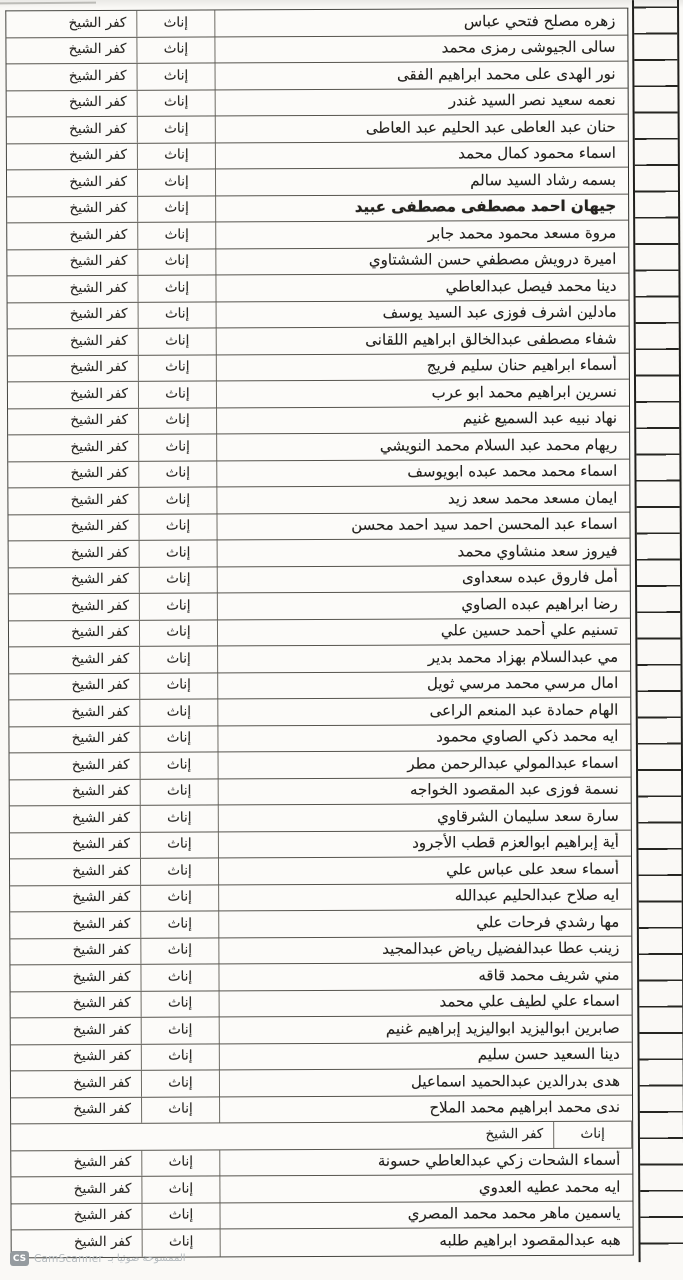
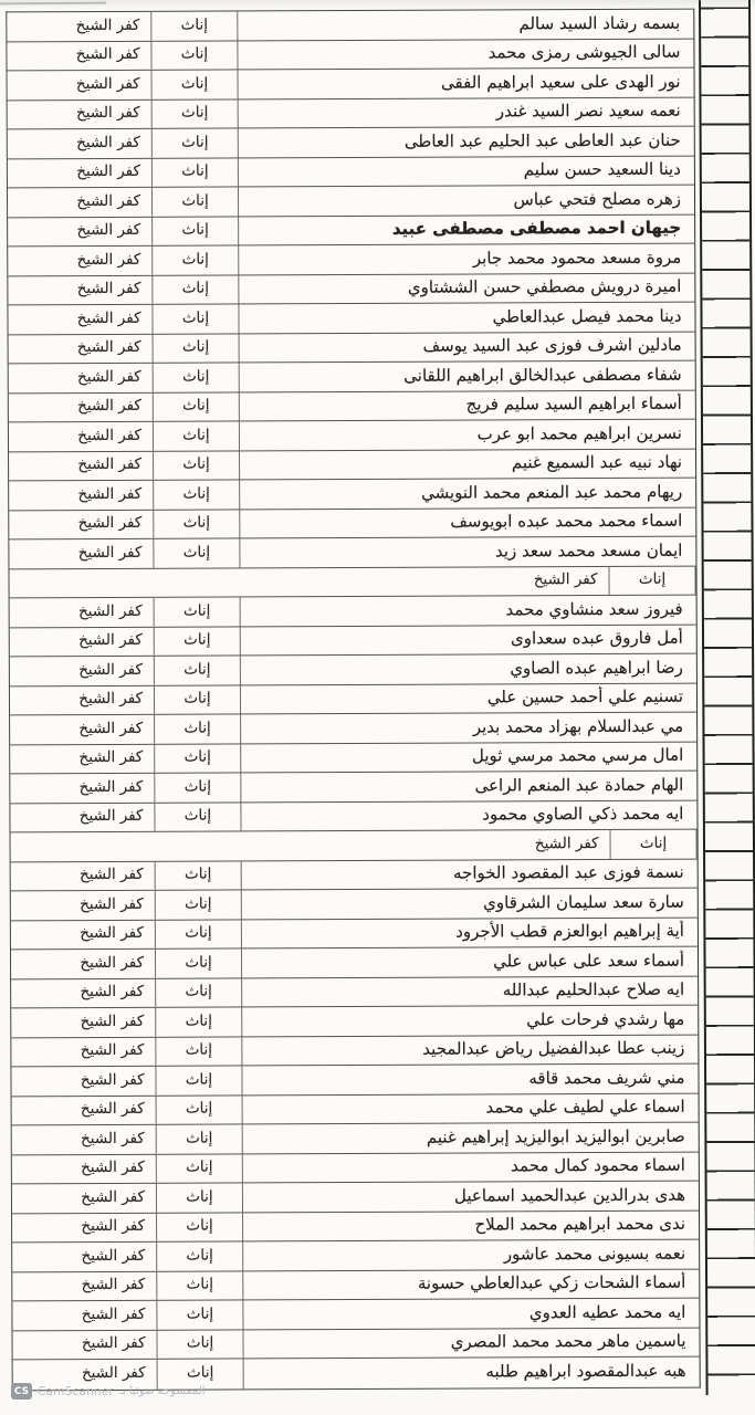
- زهره مصلح فتحي عباس
+ بسمه رشاد السيد سالم
  إناث
  كفر الشيخ
  سالى الجيوشى رمزى محمد
  إناث
  كفر الشيخ
- نور الهدى على محمد ابراهيم الفقى
+ نور الهدى على سعيد ابراهيم الفقى
  إناث
  كفر الشيخ
  نعمه سعيد نصر السيد غندر
  إناث
  كفر الشيخ
  حنان عبد العاطى عبد الحليم عبد العاطى
  إناث
  كفر الشيخ
- اسماء محمود كمال محمد
+ دينا السعيد حسن سليم
  إناث
  كفر الشيخ
- بسمه رشاد السيد سالم
+ زهره مصلح فتحي عباس
  إناث
  كفر الشيخ
  جيهان احمد مصطفى مصطفى عبيد
  إناث
  كفر الشيخ
  مروة مسعد محمود محمد جابر
  إناث
  كفر الشيخ
  اميرة درويش مصطفي حسن الششتاوي
  إناث
  كفر الشيخ
  دينا محمد فيصل عبدالعاطي
  إناث
  كفر الشيخ
  مادلين اشرف فوزى عبد السيد يوسف
  إناث
  كفر الشيخ
  شفاء مصطفى عبدالخالق ابراهيم اللقانى
  إناث
  كفر الشيخ
- أسماء ابراهيم حنان سليم فريج
+ أسماء ابراهيم السيد سليم فريج
  إناث
  كفر الشيخ
  نسرين ابراهيم محمد ابو عرب
  إناث
  كفر الشيخ
  نهاد نبيه عبد السميع غنيم
  إناث
  كفر الشيخ
- ريهام محمد عبد السلام محمد النويشي
+ ريهام محمد عبد المنعم محمد النويشي
  إناث
  كفر الشيخ
  اسماء محمد محمد عبده ابويوسف
  إناث
  كفر الشيخ
  ايمان مسعد محمد سعد زيد
  إناث
  كفر الشيخ
- اسماء عبد المحسن احمد سيد احمد محسن
  إناث
  كفر الشيخ
  فيروز سعد منشاوي محمد
  إناث
  كفر الشيخ
  أمل فاروق عبده سعداوى
  إناث
  كفر الشيخ
  رضا ابراهيم عبده الصاوي
  إناث
  كفر الشيخ
  تسنيم علي أحمد حسين علي
  إناث
  كفر الشيخ
  مي عبدالسلام بهزاد محمد بدير
  إناث
  كفر الشيخ
  امال مرسي محمد مرسي ثويل
  إناث
  كفر الشيخ
  الهام حمادة عبد المنعم الراعى
  إناث
  كفر الشيخ
  ايه محمد ذكي الصاوي محمود
  إناث
  كفر الشيخ
- اسماء عبدالمولي عبدالرحمن مطر
  إناث
  كفر الشيخ
  نسمة فوزى عبد المقصود الخواجه
  إناث
  كفر الشيخ
  سارة سعد سليمان الشرقاوي
  إناث
  كفر الشيخ
  أية إبراهيم ابوالعزم قطب الأجرود
  إناث
  كفر الشيخ
  أسماء سعد على عباس علي
  إناث
  كفر الشيخ
  ايه صلاح عبدالحليم عبدالله
  إناث
  كفر الشيخ
  مها رشدي فرحات علي
  إناث
  كفر الشيخ
  زينب عطا عبدالفضيل رياض عبدالمجيد
  إناث
  كفر الشيخ
  مني شريف محمد قاقه
  إناث
  كفر الشيخ
  اسماء علي لطيف علي محمد
  إناث
  كفر الشيخ
  صابرين ابواليزيد ابواليزيد إبراهيم غنيم
  إناث
  كفر الشيخ
- دينا السعيد حسن سليم
+ اسماء محمود كمال محمد
  إناث
  كفر الشيخ
  هدى بدرالدين عبدالحميد اسماعيل
  إناث
  كفر الشيخ
  ندى محمد ابراهيم محمد الملاح
  إناث
  كفر الشيخ
+ نعمه بسيونى محمد عاشور
  إناث
  كفر الشيخ
  أسماء الشحات زكي عبدالعاطي حسونة
  إناث
  كفر الشيخ
  ايه محمد عطيه العدوي
  إناث
  كفر الشيخ
  ياسمين ماهر محمد محمد المصري
  إناث
  كفر الشيخ
  هبه عبدالمقصود ابراهيم طلبه
  إناث
  كفر الشيخ
  CS
  CamScanner
  الممسوحة ضوئيا بـ
